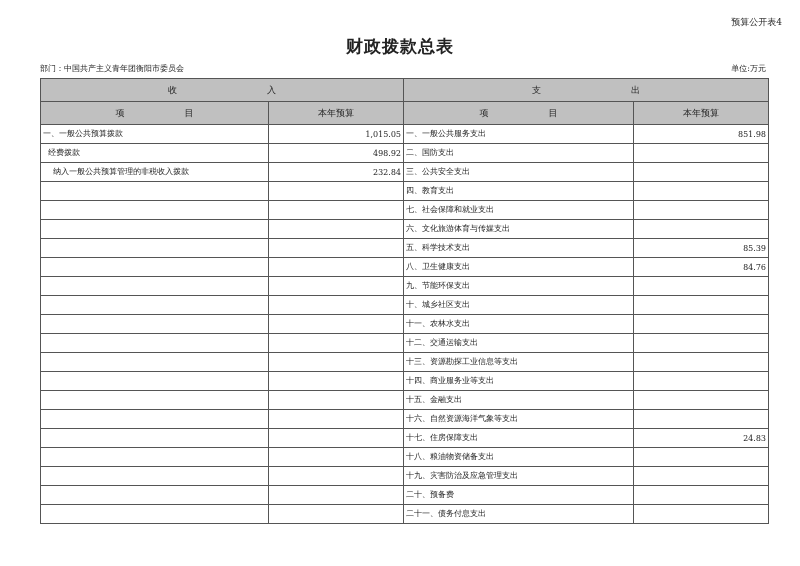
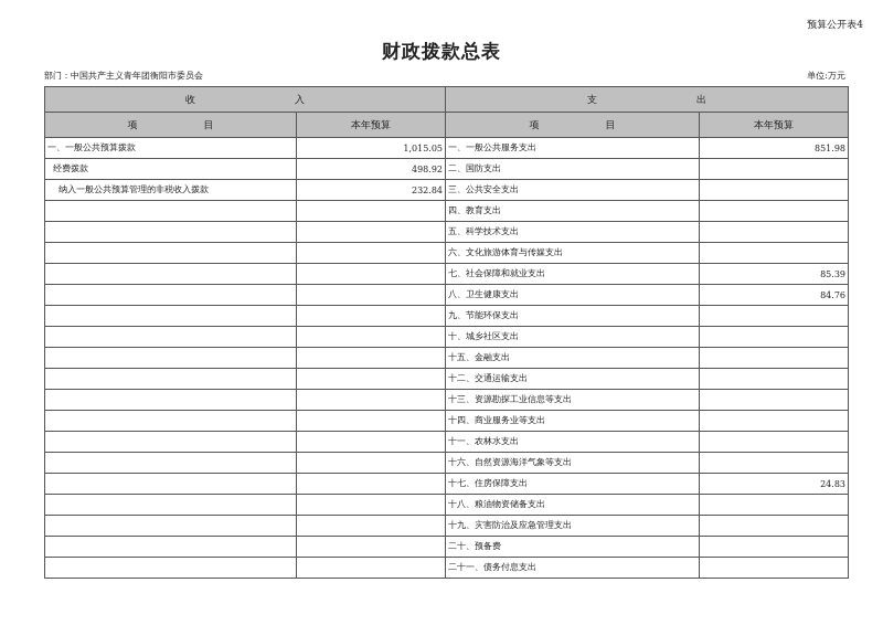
  预算公开表4
  财政拨款总表
  部门：中国共产主义青年团衡阳市委员会
  单位:万元
  收 入	支 出
  项 目	本年预算	项 目	本年预算
  一、一般公共预算拨款	1,015.05	一、一般公共服务支出	851.98
  经费拨款	498.92	二、国防支出
  纳入一般公共预算管理的非税收入拨款	232.84	三、公共安全支出
  		四、教育支出
- 		七、社会保障和就业支出
+ 		五、科学技术支出
  		六、文化旅游体育与传媒支出
- 		五、科学技术支出	85.39
+ 		七、社会保障和就业支出	85.39
  		八、卫生健康支出	84.76
  		九、节能环保支出
  		十、城乡社区支出
- 		十一、农林水支出
+ 		十五、金融支出
  		十二、交通运输支出
  		十三、资源勘探工业信息等支出
  		十四、商业服务业等支出
- 		十五、金融支出
+ 		十一、农林水支出
  		十六、自然资源海洋气象等支出
  		十七、住房保障支出	24.83
  		十八、粮油物资储备支出
  		十九、灾害防治及应急管理支出
  		二十、预备费
  		二十一、债务付息支出
